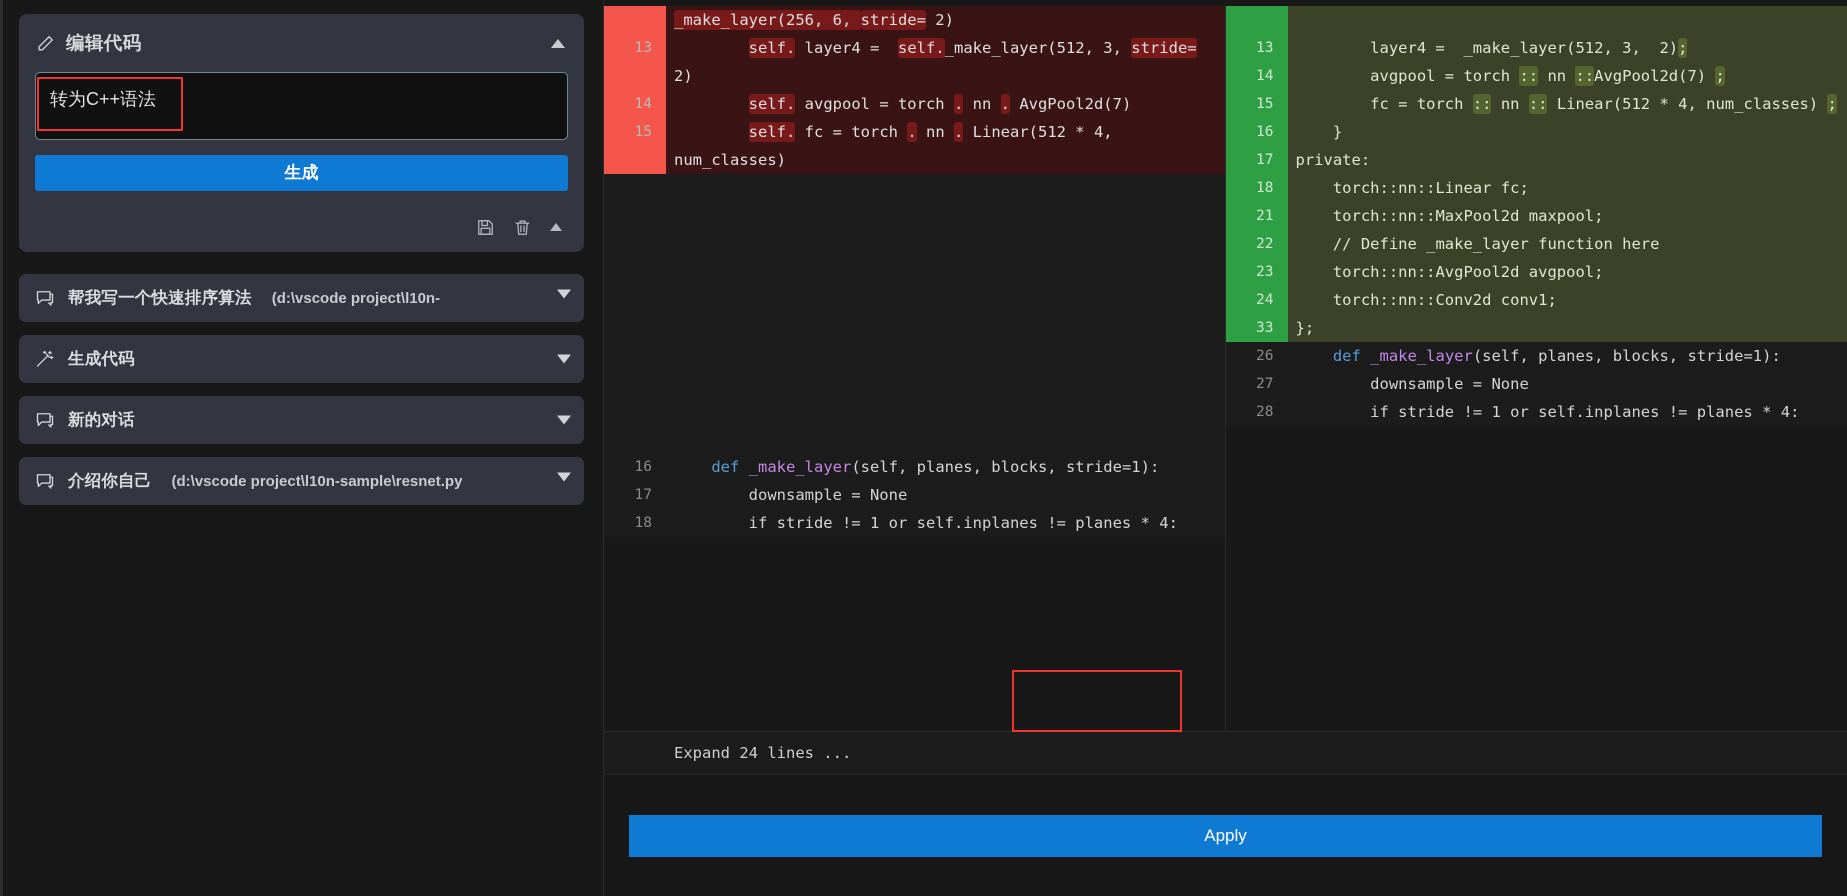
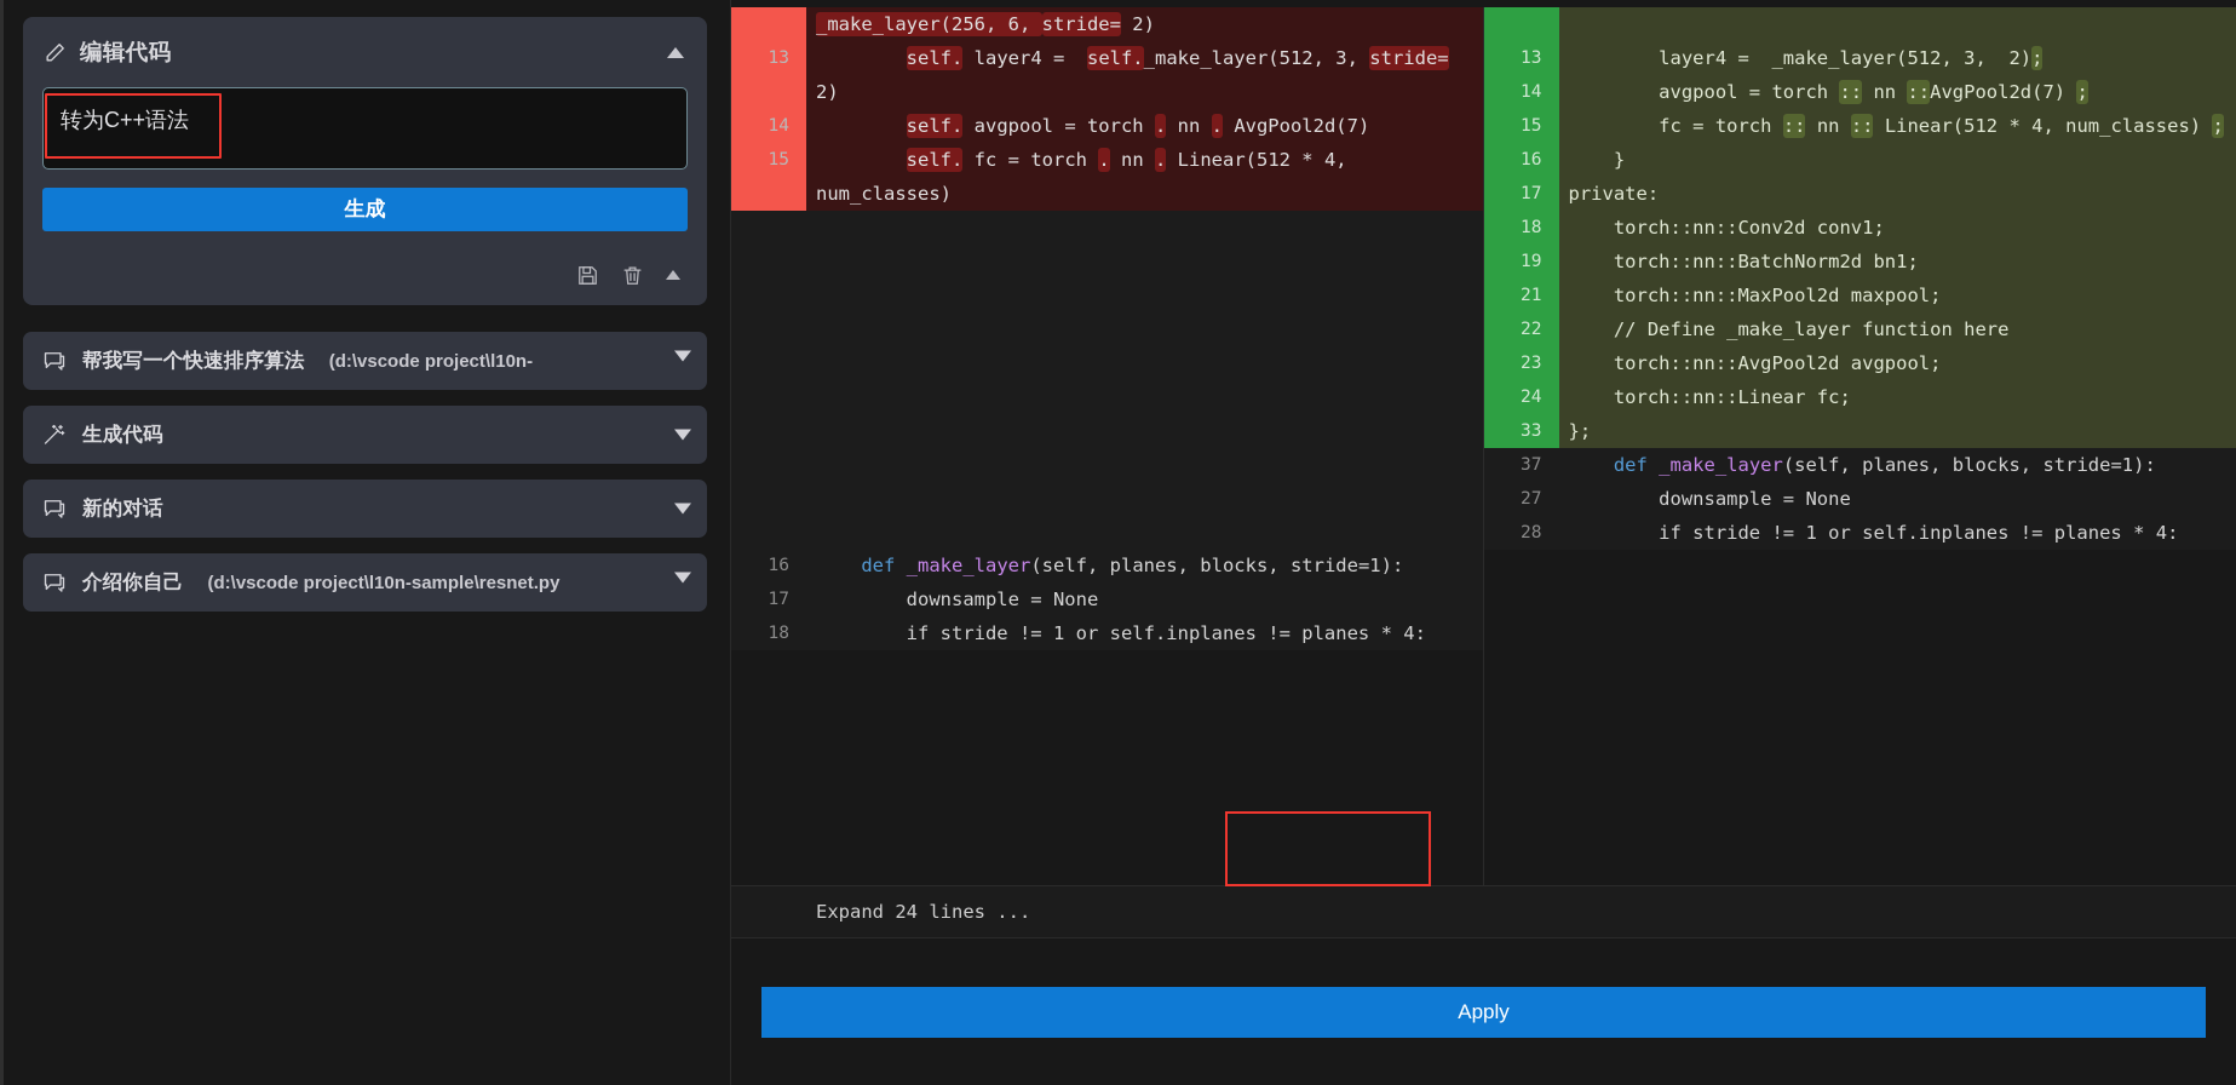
  编辑代码
  转为C++语法
  生成
  帮我写一个快速排序算法
  (d:\vscode project\l10n-
  生成代码
  新的对话
  介绍你自己
  (d:\vscode project\l10n-sample\resnet.py
  _make_layer(256, 6, stride= 2)
  13
  self. layer4 = self._make_layer(512, 3, stride= 2)
  14
  self. avgpool = torch . nn . AvgPool2d(7)
  15
  self. fc = torch . nn . Linear(512 * 4, num_classes)
  16
  def _make_layer(self, planes, blocks, stride=1):
  17
  downsample = None
  18
  if stride != 1 or self.inplanes != planes * 4:
  13
  layer4 = _make_layer(512, 3, 2);
  14
  avgpool = torch :: nn ::AvgPool2d(7) ;
  15
  fc = torch :: nn :: Linear(512 * 4, num_classes) ;
  16
  }
  17
  private:
  18
- torch::nn::Linear fc;
+ torch::nn::Conv2d conv1;
+ 19
+ torch::nn::BatchNorm2d bn1;
  21
  torch::nn::MaxPool2d maxpool;
  22
  // Define _make_layer function here
  23
  torch::nn::AvgPool2d avgpool;
  24
- torch::nn::Conv2d conv1;
+ torch::nn::Linear fc;
  33
  };
- 26
+ 37
  def _make_layer(self, planes, blocks, stride=1):
  27
  downsample = None
  28
  if stride != 1 or self.inplanes != planes * 4:
  Expand 24 lines ...
  Apply
